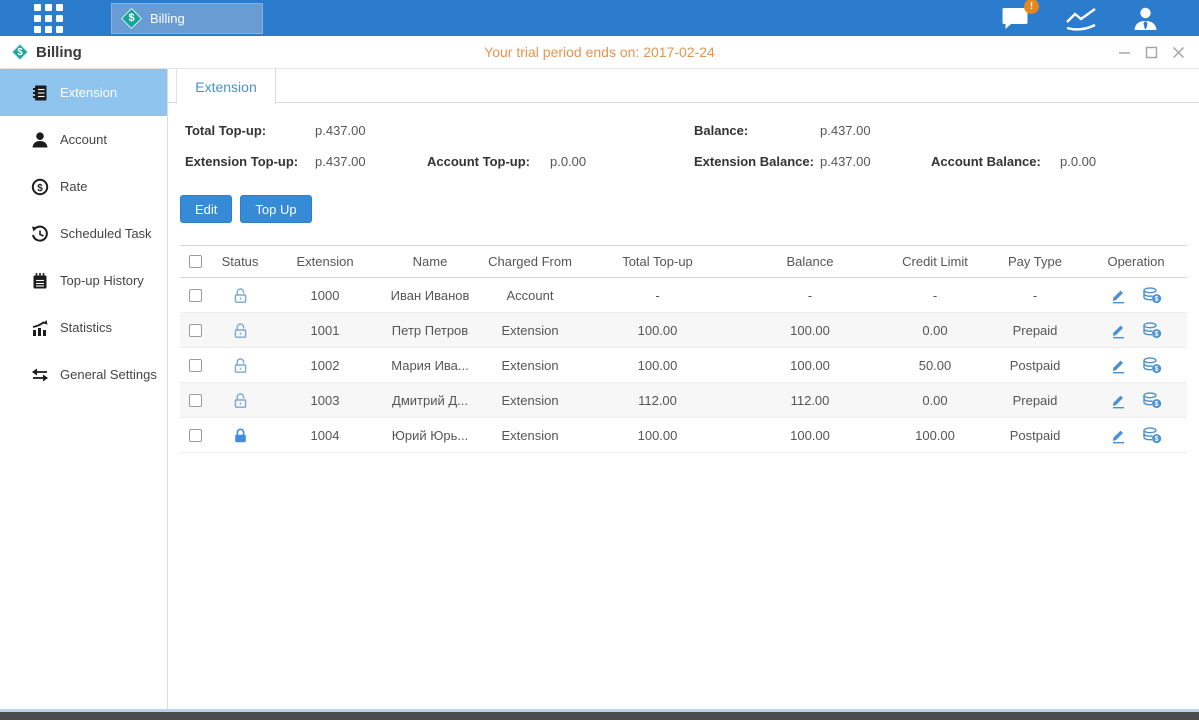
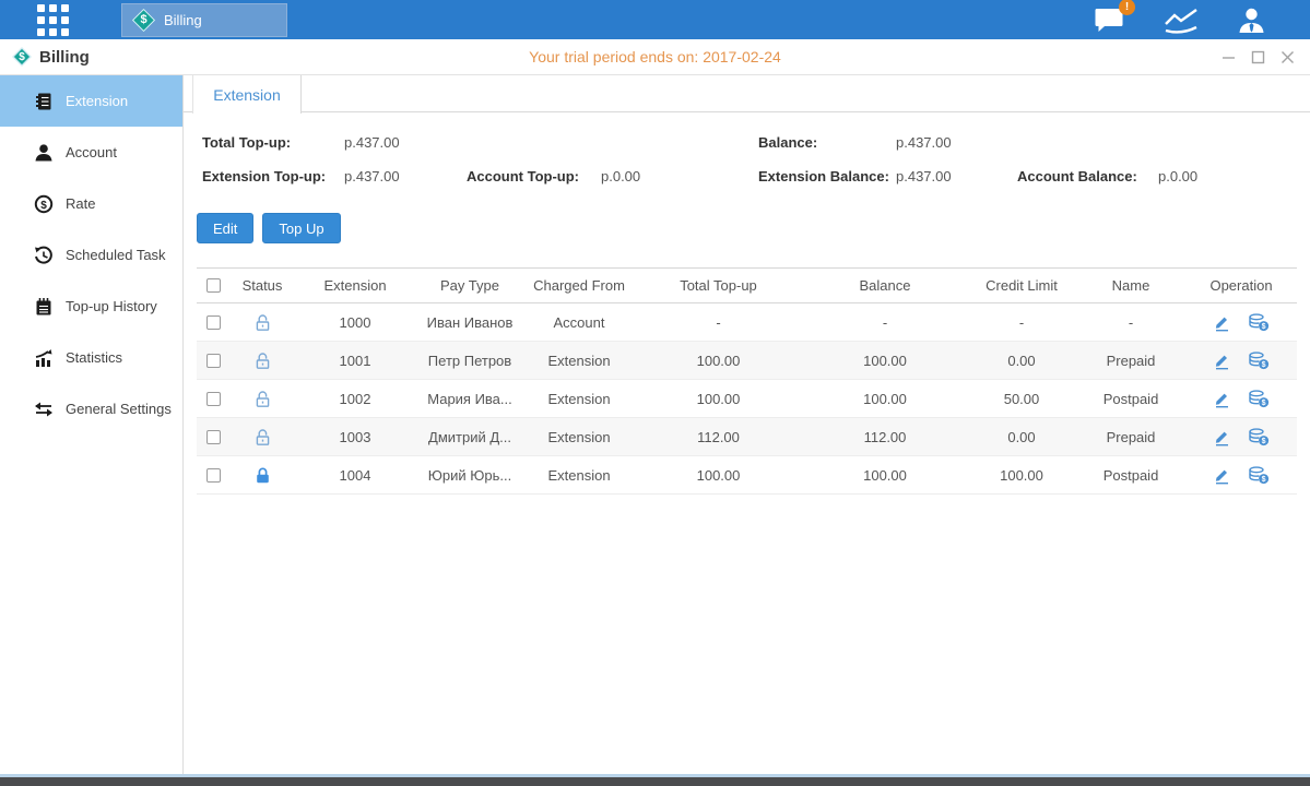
  $
  Billing
  !
  $
  Billing
  Your trial period ends on: 2017-02-24
  Extension
  Account
  $
  Rate
  Scheduled Task
  Top-up History
  Statistics
  General Settings
  Extension
  Total Top-up:
  p.437.00
  Balance:
  p.437.00
  Extension Top-up:
  p.437.00
  Account Top-up:
  p.0.00
  Extension Balance:
  p.437.00
  Account Balance:
  p.0.00
  Edit
  Top Up
  Status
  Extension
- Name
+ Pay Type
  Charged From
  Total Top-up
  Balance
  Credit Limit
- Pay Type
+ Name
  Operation
  1000
  Иван Иванов
  Account
  -
  -
  -
  -
  1001
  Петр Петров
  Extension
  100.00
  100.00
  0.00
  Prepaid
  1002
  Мария Ива...
  Extension
  100.00
  100.00
  50.00
  Postpaid
  1003
  Дмитрий Д...
  Extension
  112.00
  112.00
  0.00
  Prepaid
  1004
  Юрий Юрь...
  Extension
  100.00
  100.00
  100.00
  Postpaid
